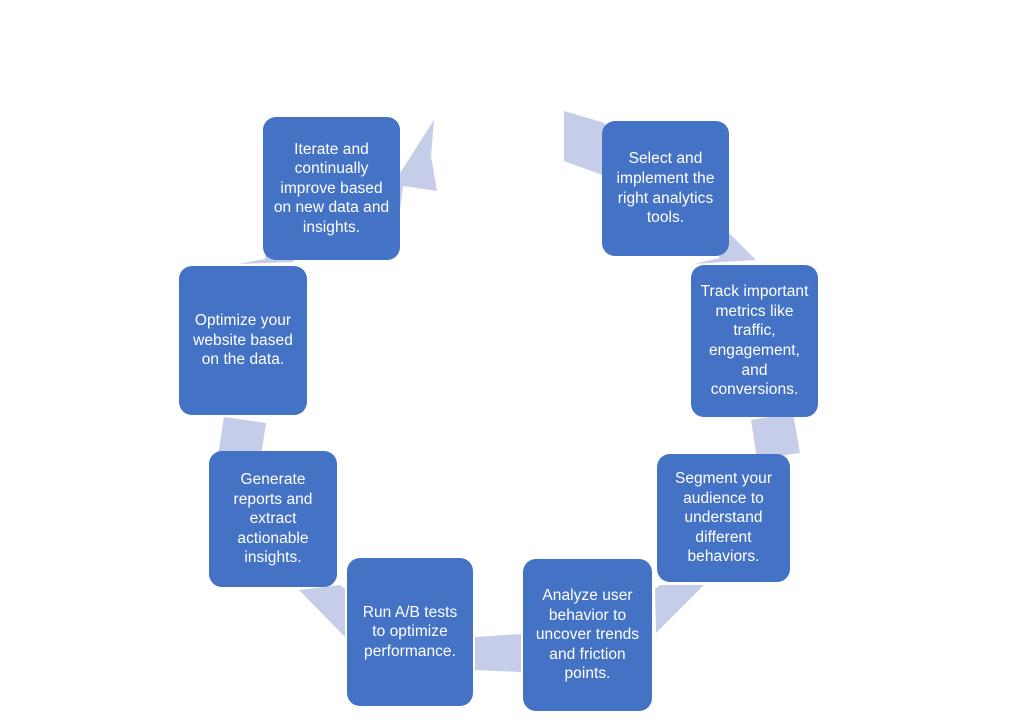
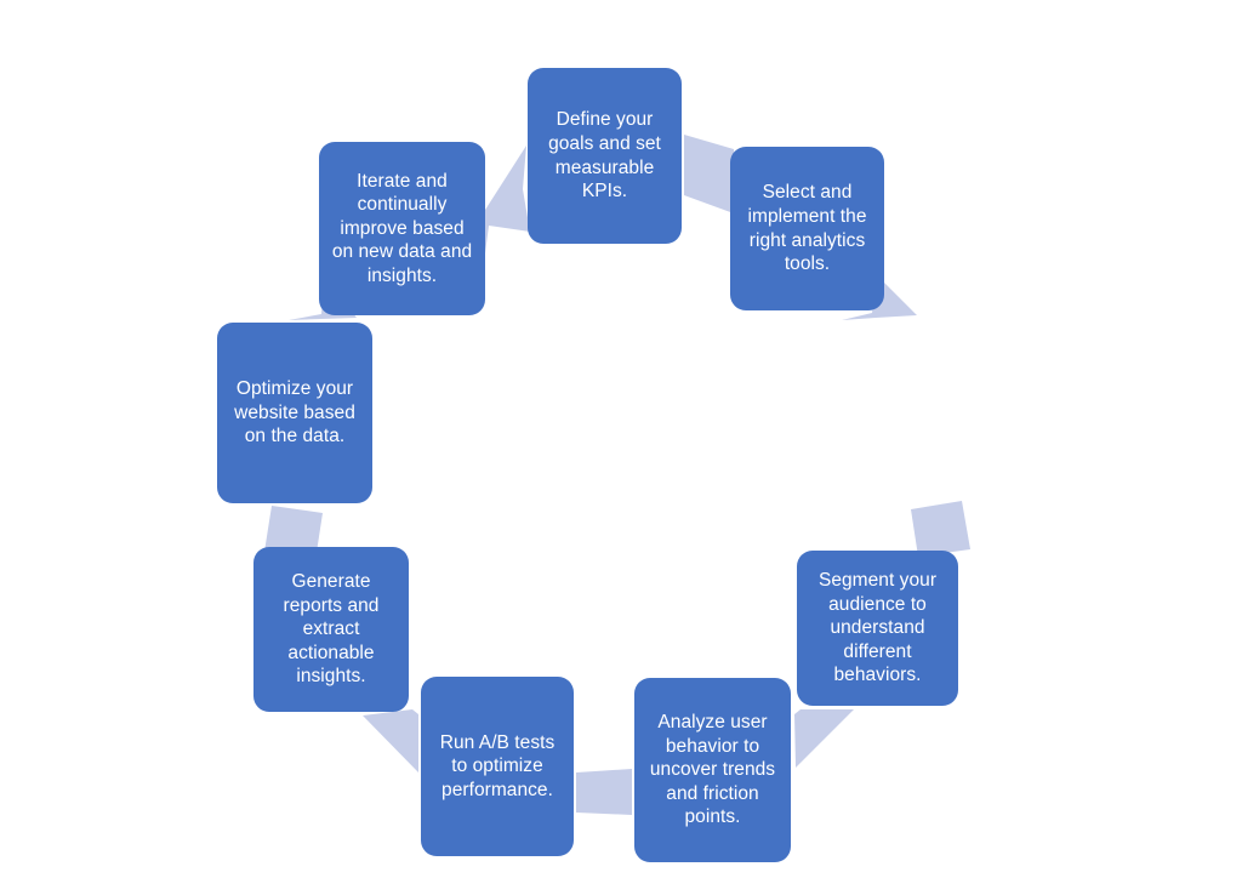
+ Define your goals and set measurable KPIs.
  Select and implement the right analytics tools.
- Track important metrics like traffic, engagement, and conversions.
  Segment your audience to understand different behaviors.
  Analyze user behavior to uncover trends and friction points.
  Run A/B tests to optimize performance.
  Generate reports and extract actionable insights.
  Optimize your website based on the data.
  Iterate and continually improve based on new data and insights.
